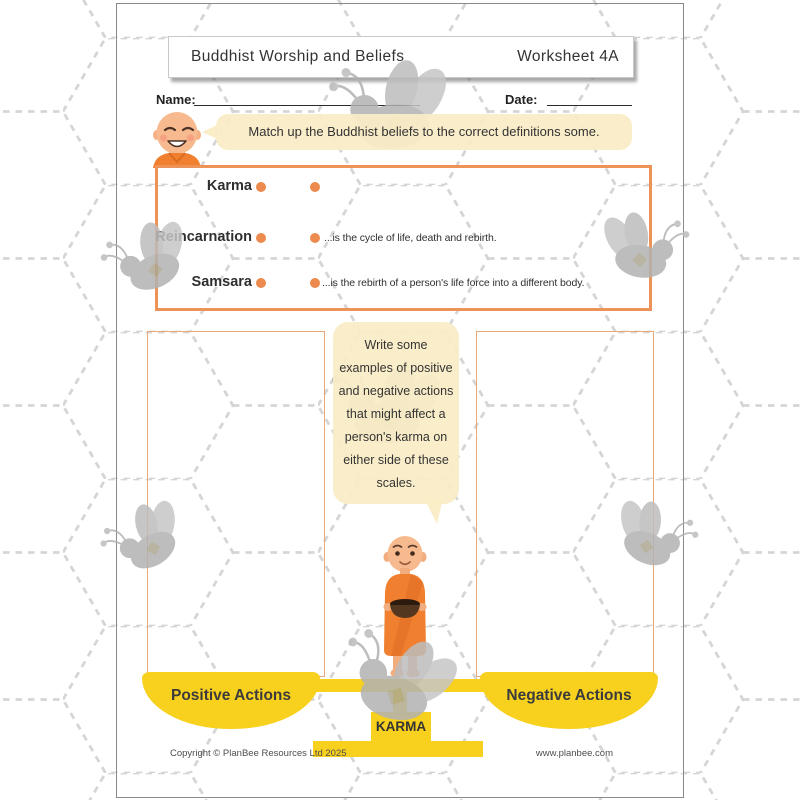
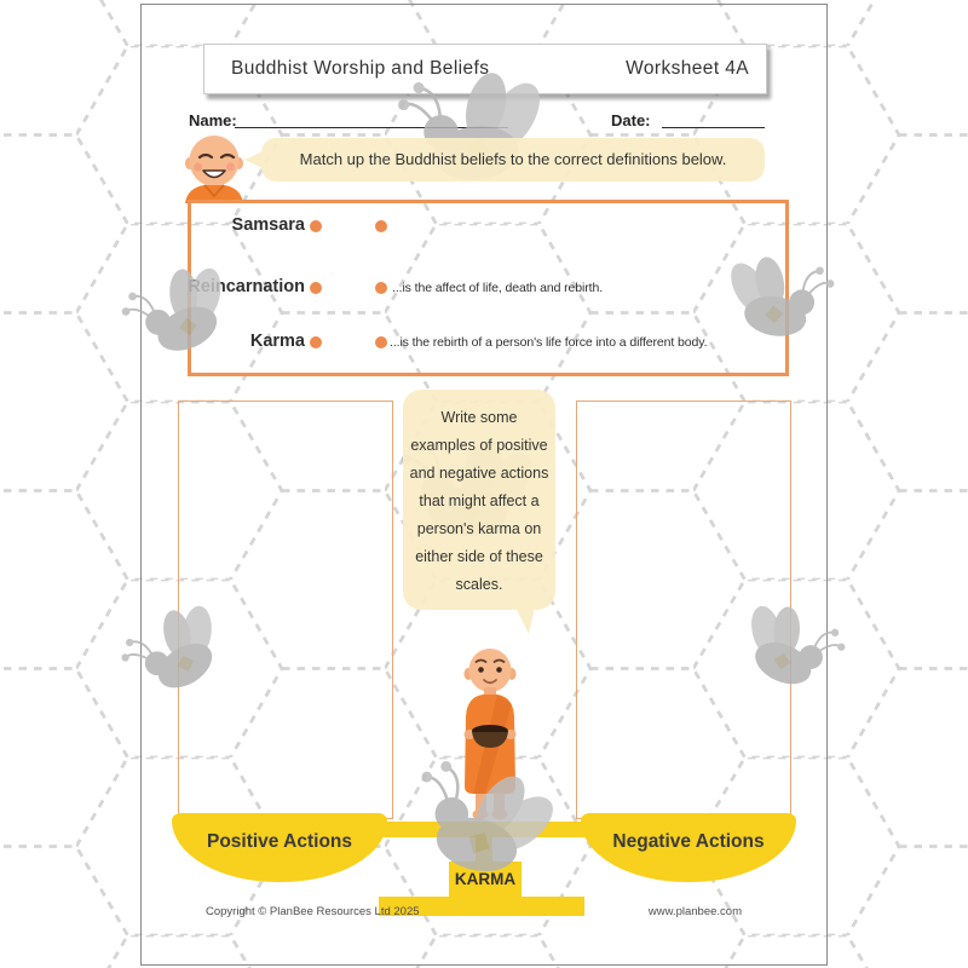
  Buddhist Worship and Beliefs
  Worksheet 4A
  Name:
  Date:
- Match up the Buddhist beliefs to the correct definitions some.
+ Match up the Buddhist beliefs to the correct definitions below.
- Karma
+ Samsara
- ...is the cycle of life, death and rebirth.
+ ...is the affect of life, death and rebirth.
- Samsara
+ Karma
  ...is the rebirth of a person's life force into a different body.
  Write some
  examples of positive
  and negative actions
  that might affect a
  person's karma on
  either side of these
  scales.
  Positive Actions
  Negative Actions
  KARMA
  Copyright © PlanBee Resources Ltd 2025
  www.planbee.com
